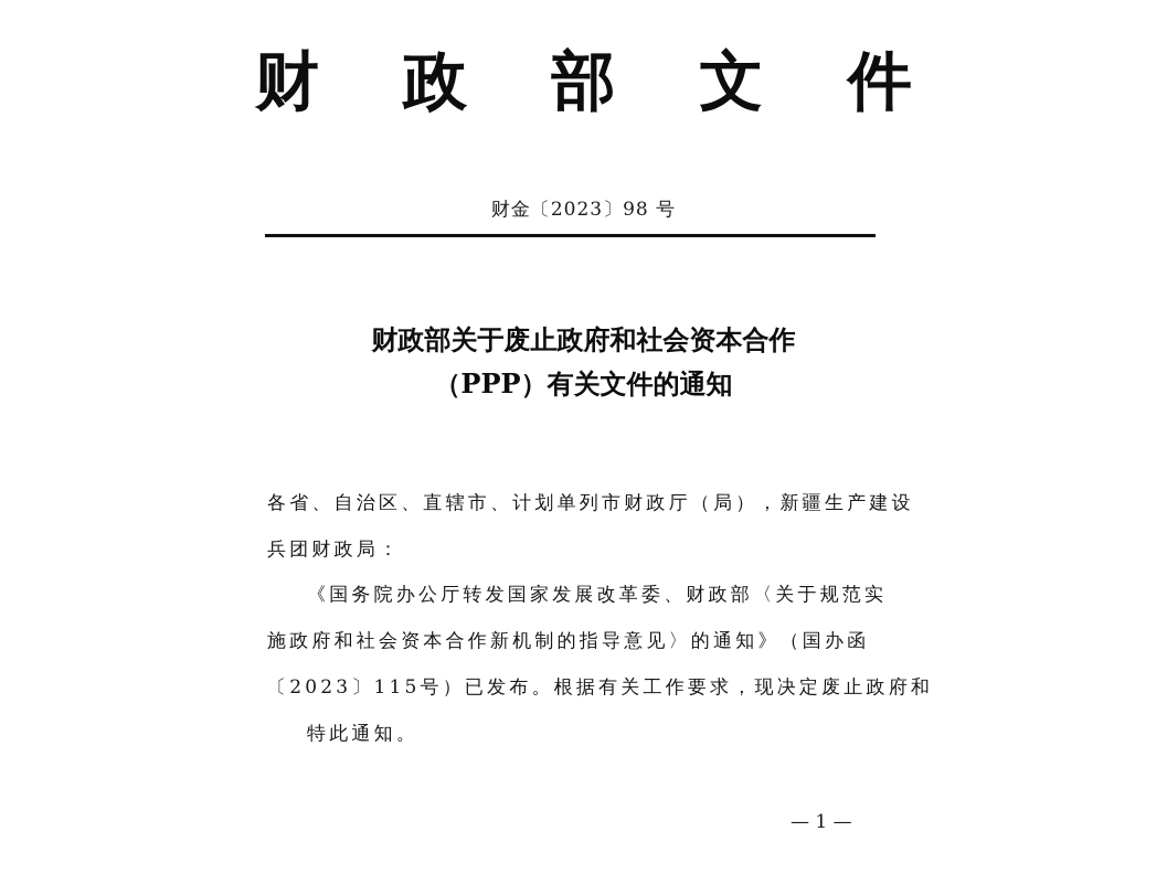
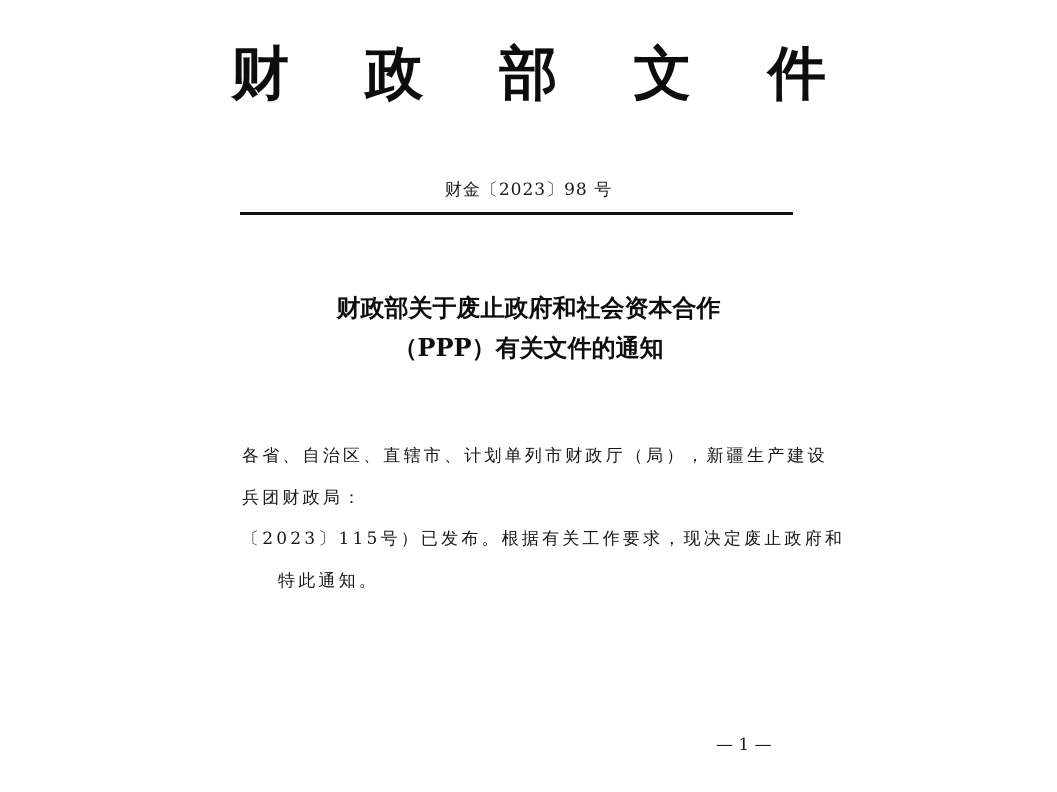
  财 政 部 文 件
  财金〔2023〕98 号
  财政部关于废止政府和社会资本合作
  （PPP）有关文件的通知
  各省、自治区、直辖市、计划单列市财政厅（局），新疆生产建设
  兵团财政局：
- 《国务院办公厅转发国家发展改革委、财政部〈关于规范实
- 施政府和社会资本合作新机制的指导意见〉的通知》（国办函
  〔2023〕115号）已发布。根据有关工作要求，现决定废止政府和
  特此通知。
  — 1 —
